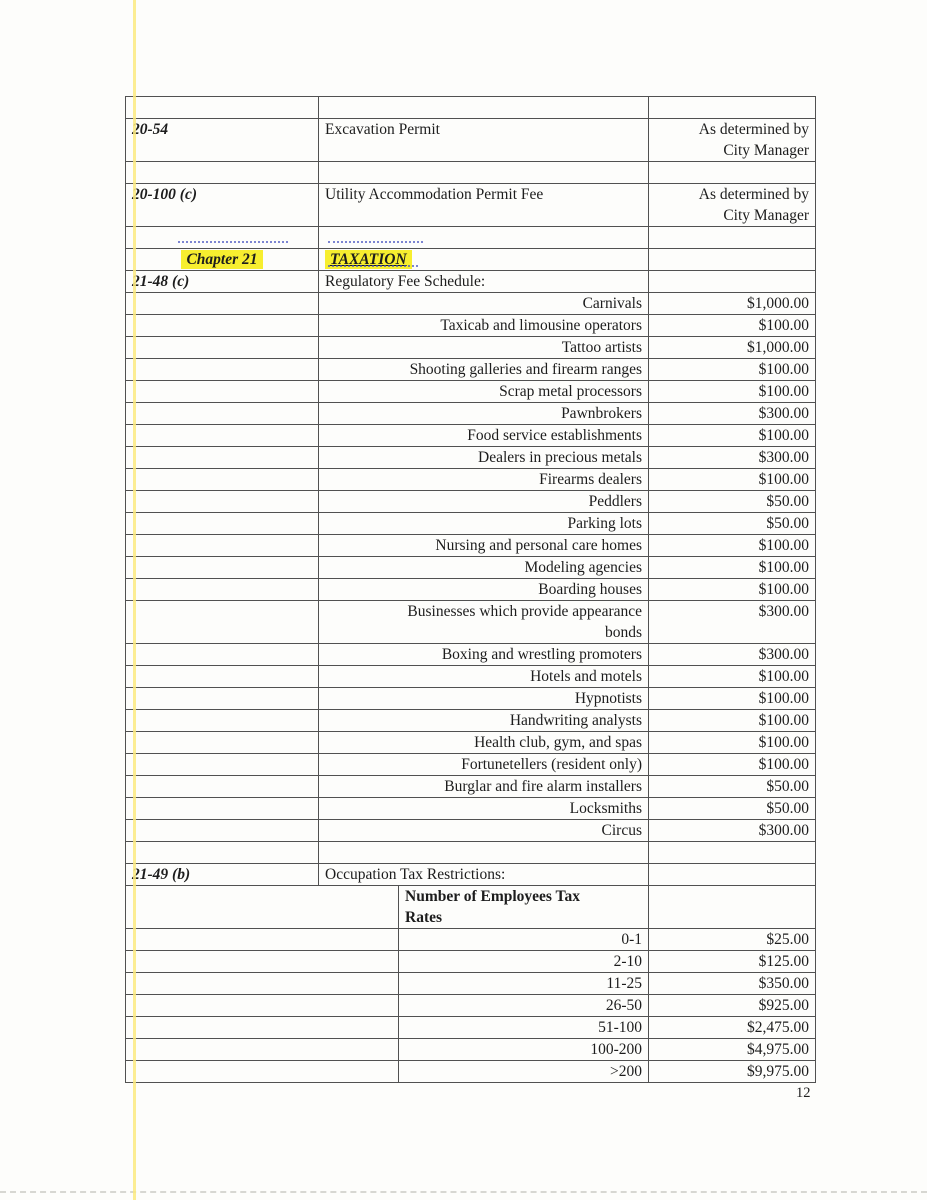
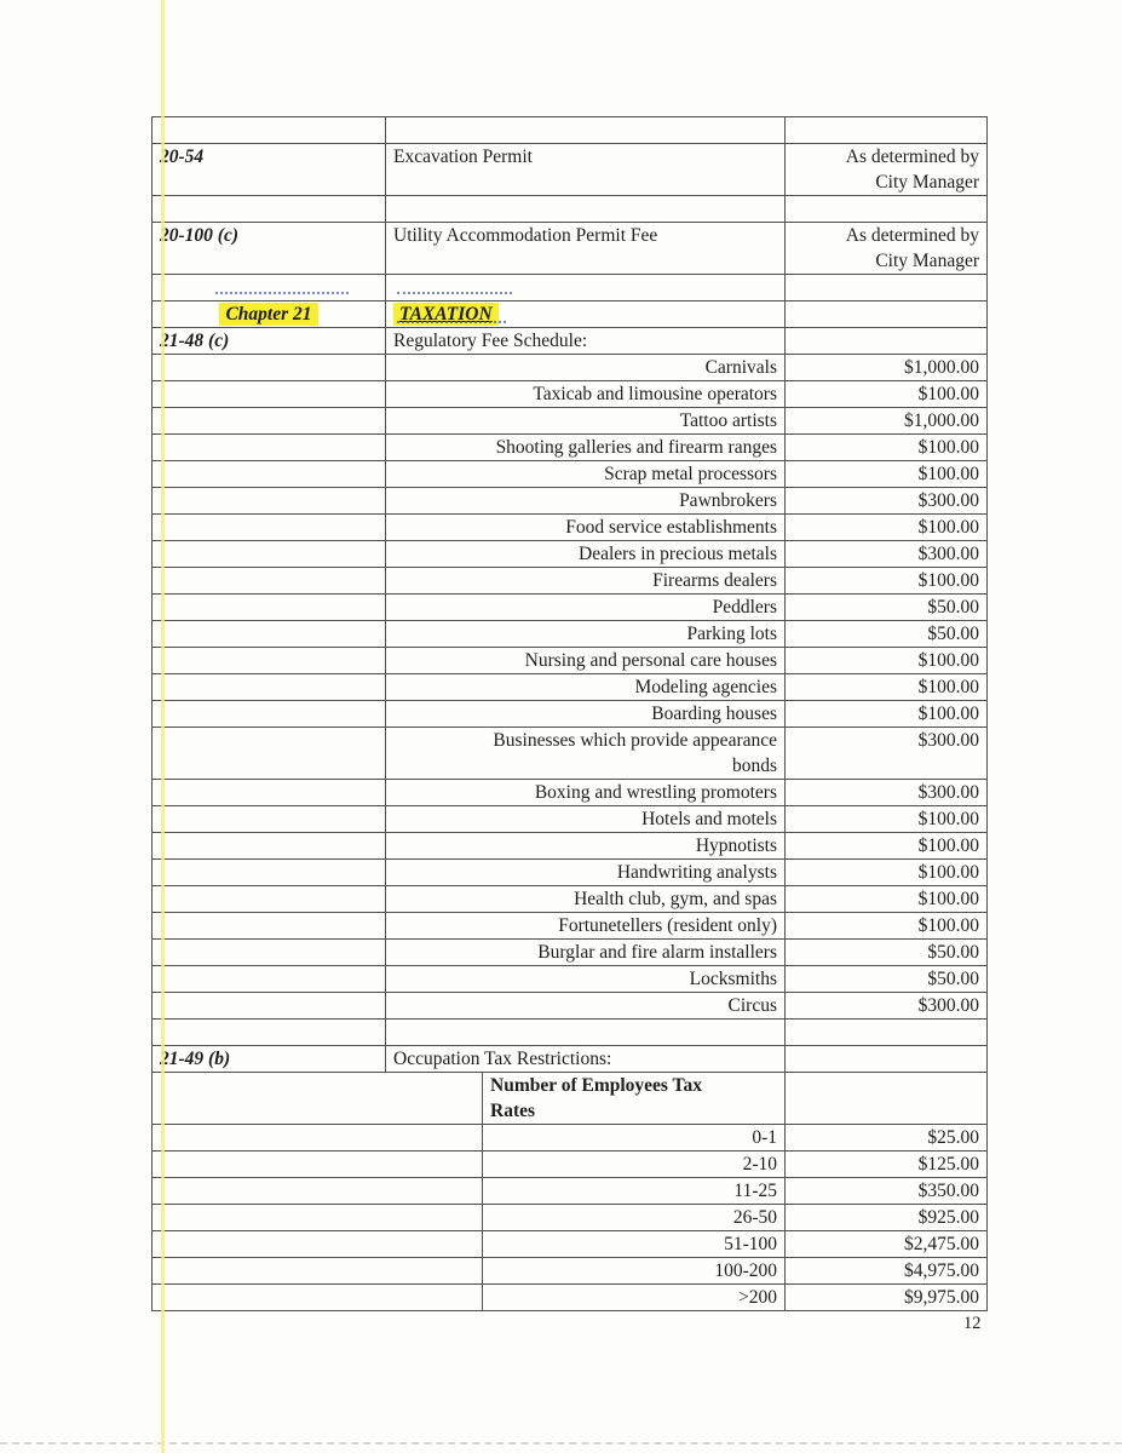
  20-54	Excavation Permit	As determined by City Manager
  20-100 (c)	Utility Accommodation Permit Fee	As determined by City Manager
  Chapter 21	TAXATION
  21-48 (c)	Regulatory Fee Schedule:
  	Carnivals	$1,000.00
  	Taxicab and limousine operators	$100.00
  	Tattoo artists	$1,000.00
  	Shooting galleries and firearm ranges	$100.00
  	Scrap metal processors	$100.00
  	Pawnbrokers	$300.00
  	Food service establishments	$100.00
  	Dealers in precious metals	$300.00
  	Firearms dealers	$100.00
  	Peddlers	$50.00
  	Parking lots	$50.00
- 	Nursing and personal care homes	$100.00
+ 	Nursing and personal care houses	$100.00
  	Modeling agencies	$100.00
  	Boarding houses	$100.00
  	Businesses which provide appearance bonds	$300.00
  	Boxing and wrestling promoters	$300.00
  	Hotels and motels	$100.00
  	Hypnotists	$100.00
  	Handwriting analysts	$100.00
  	Health club, gym, and spas	$100.00
  	Fortunetellers (resident only)	$100.00
  	Burglar and fire alarm installers	$50.00
  	Locksmiths	$50.00
  	Circus	$300.00
  21-49 (b)	Occupation Tax Restrictions:
  	Number of Employees Tax Rates
  	0-1	$25.00
  	2-10	$125.00
  	11-25	$350.00
  	26-50	$925.00
  	51-100	$2,475.00
  	100-200	$4,975.00
  	>200	$9,975.00
  12
